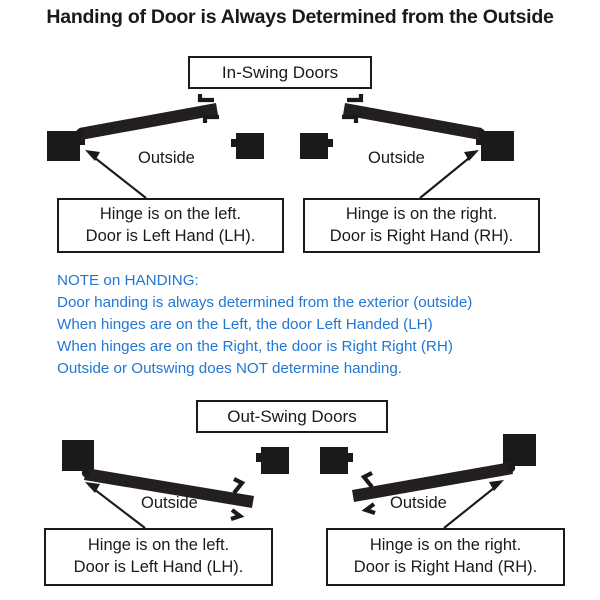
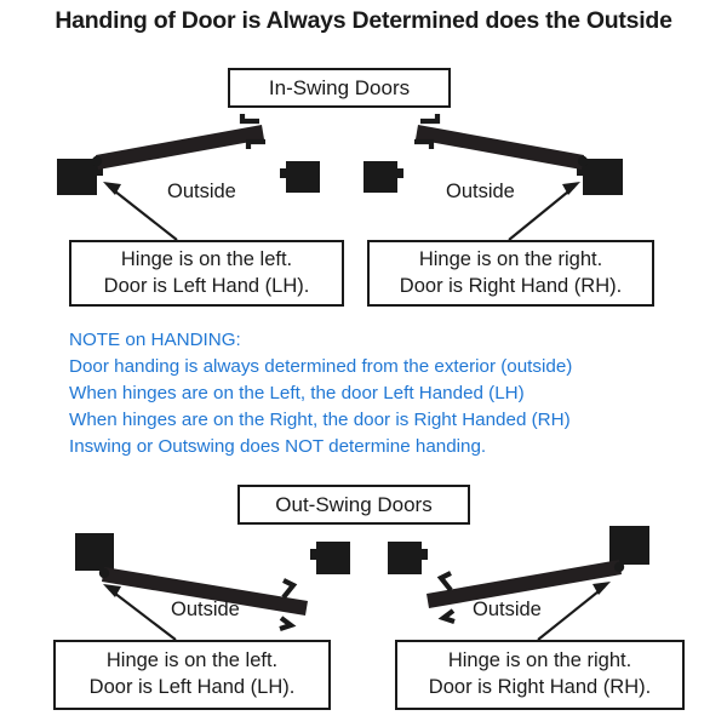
- Handing of Door is Always Determined from the Outside
+ Handing of Door is Always Determined does the Outside
  In-Swing Doors
  Outside
  Outside
  Hinge is on the left.
  Door is Left Hand (LH).
  Hinge is on the right.
  Door is Right Hand (RH).
  NOTE on HANDING:
  Door handing is always determined from the exterior (outside)
  When hinges are on the Left, the door Left Handed (LH)
- When hinges are on the Right, the door is Right Right (RH)
+ When hinges are on the Right, the door is Right Handed (RH)
- Outside or Outswing does NOT determine handing.
+ Inswing or Outswing does NOT determine handing.
  Out-Swing Doors
  Outside
  Outside
  Hinge is on the left.
  Door is Left Hand (LH).
  Hinge is on the right.
  Door is Right Hand (RH).
